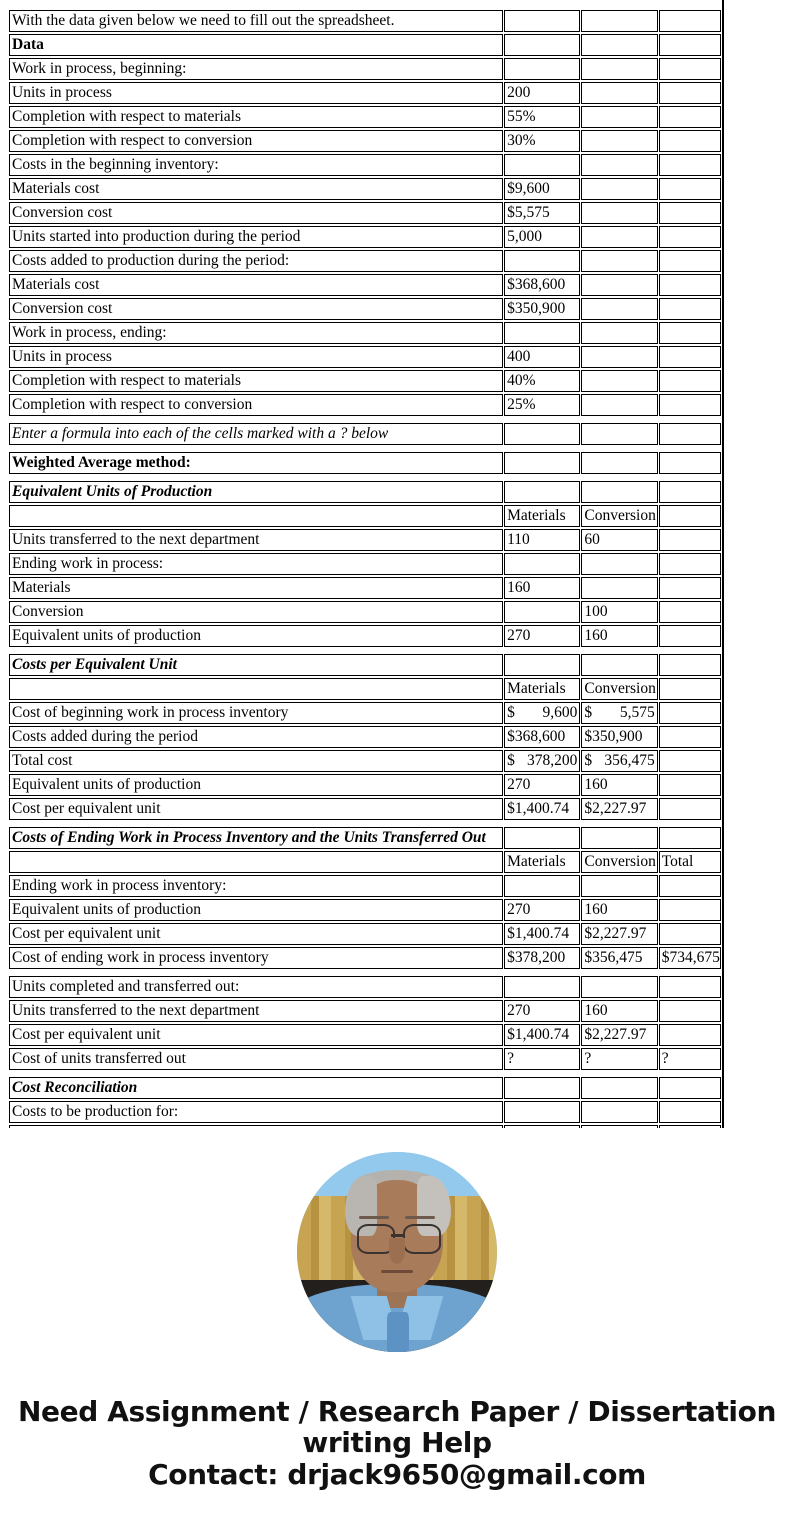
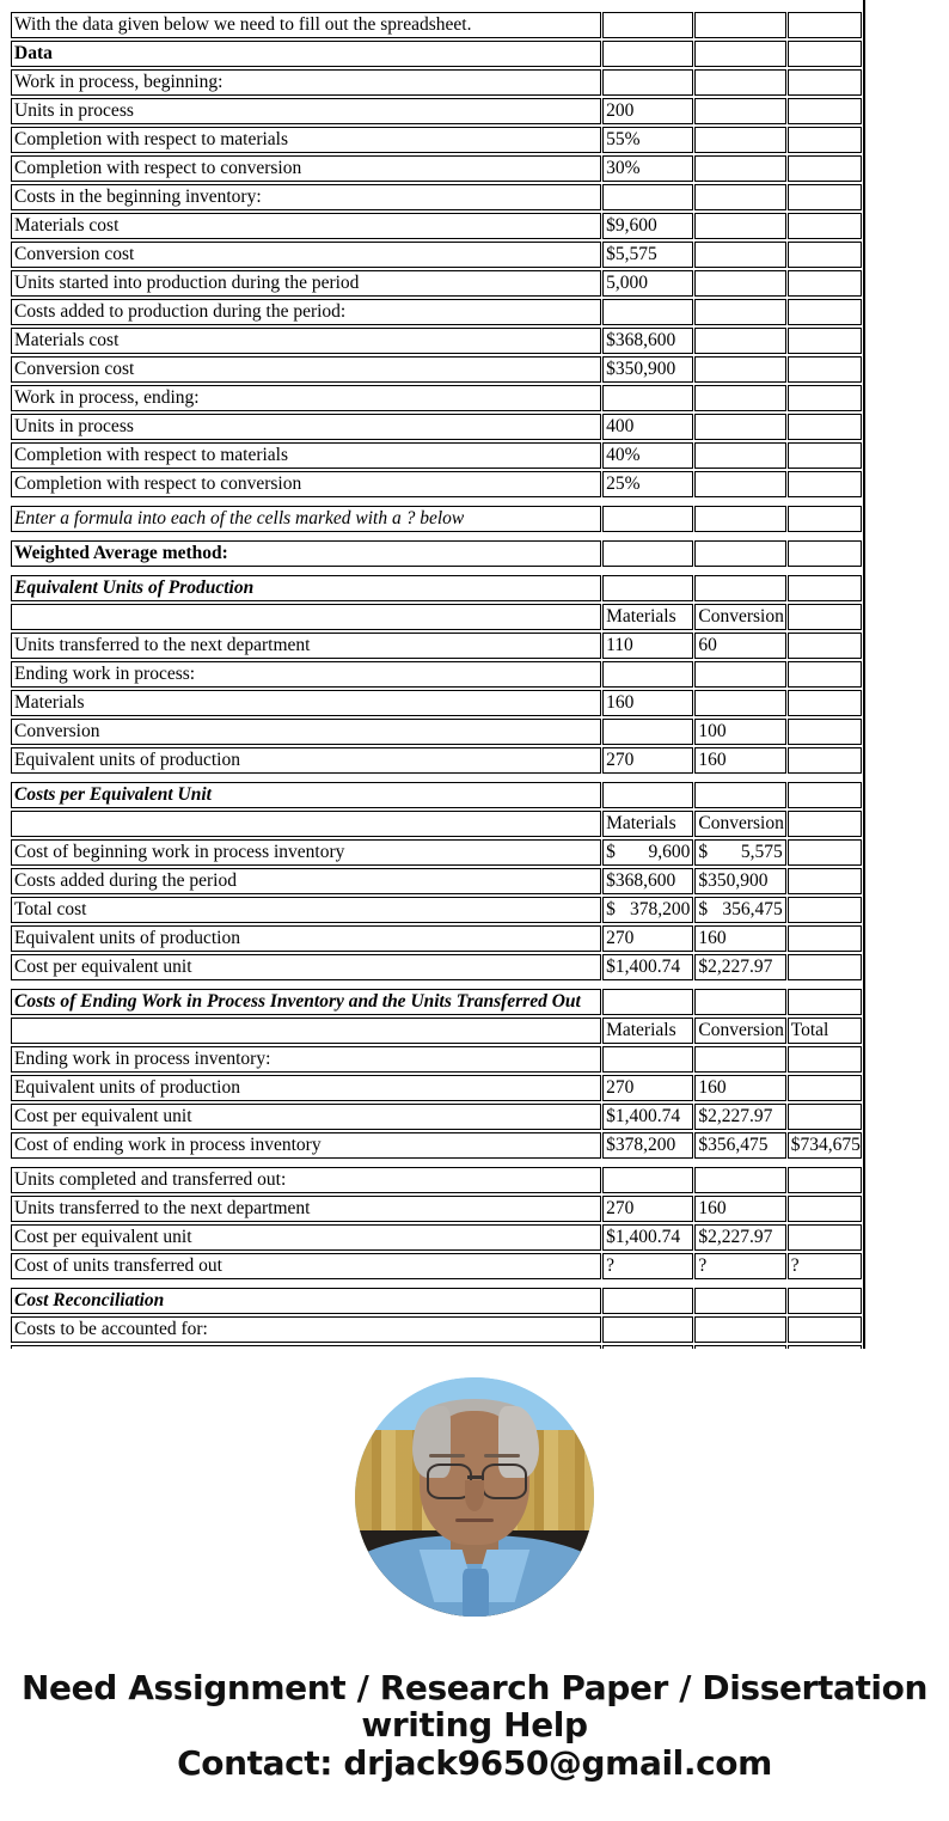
  With the data given below we need to fill out the spreadsheet.
  Data
  Work in process, beginning:
  Units in process	200
  Completion with respect to materials	55%
  Completion with respect to conversion	30%
  Costs in the beginning inventory:
  Materials cost	$9,600
  Conversion cost	$5,575
  Units started into production during the period	5,000
  Costs added to production during the period:
  Materials cost	$368,600
  Conversion cost	$350,900
  Work in process, ending:
  Units in process	400
  Completion with respect to materials	40%
  Completion with respect to conversion	25%
  Enter a formula into each of the cells marked with a ? below
  Weighted Average method:
  Equivalent Units of Production
  	Materials	Conversion
  Units transferred to the next department	110	60
  Ending work in process:
  Materials	160
  Conversion		100
  Equivalent units of production	270	160
  Costs per Equivalent Unit
  	Materials	Conversion
  Cost of beginning work in process inventory	$ 9,600	$ 5,575
  Costs added during the period	$368,600	$350,900
  Total cost	$ 378,200	$ 356,475
  Equivalent units of production	270	160
  Cost per equivalent unit	$1,400.74	$2,227.97
  Costs of Ending Work in Process Inventory and the Units Transferred Out
  	Materials	Conversion	Total
  Ending work in process inventory:
  Equivalent units of production	270	160
  Cost per equivalent unit	$1,400.74	$2,227.97
  Cost of ending work in process inventory	$378,200	$356,475	$734,675
  Units completed and transferred out:
  Units transferred to the next department	270	160
  Cost per equivalent unit	$1,400.74	$2,227.97
  Cost of units transferred out	?	?	?
  Cost Reconciliation
- Costs to be production for:
+ Costs to be accounted for:
  Need Assignment / Research Paper / Dissertation
  writing Help
  Contact: drjack9650@gmail.com
